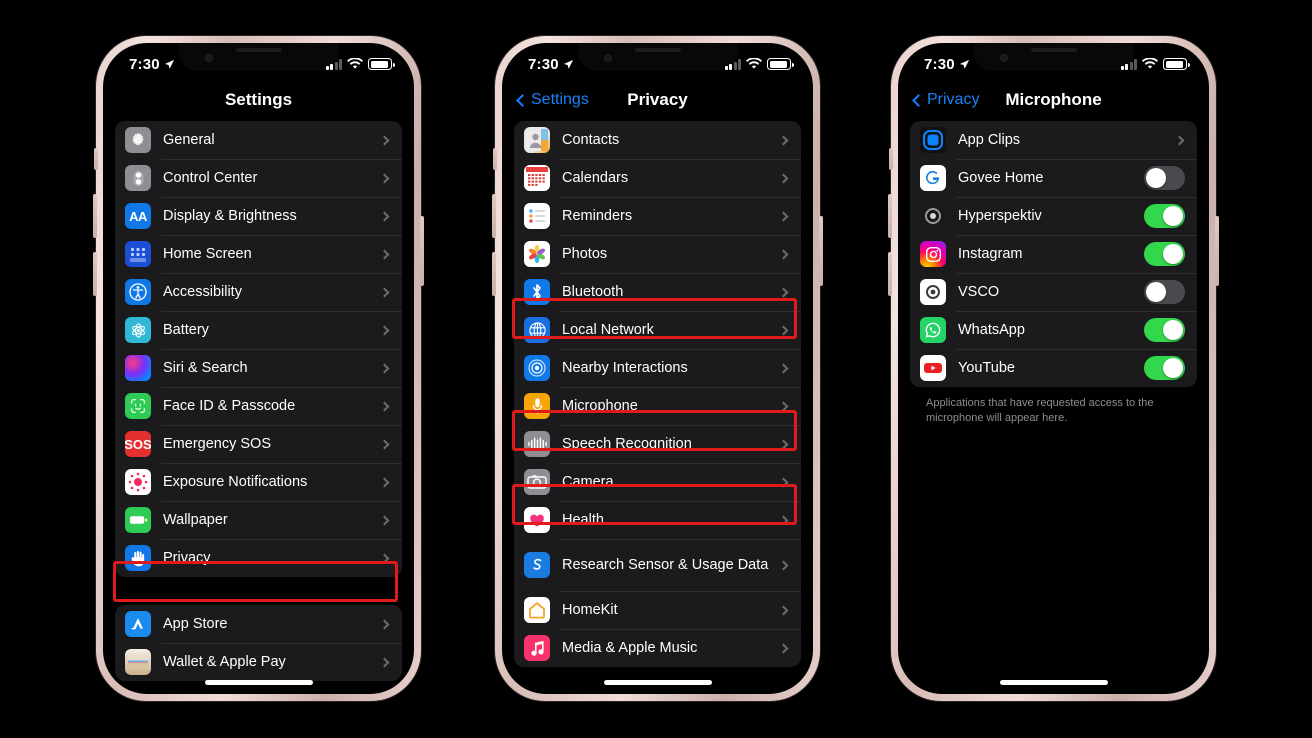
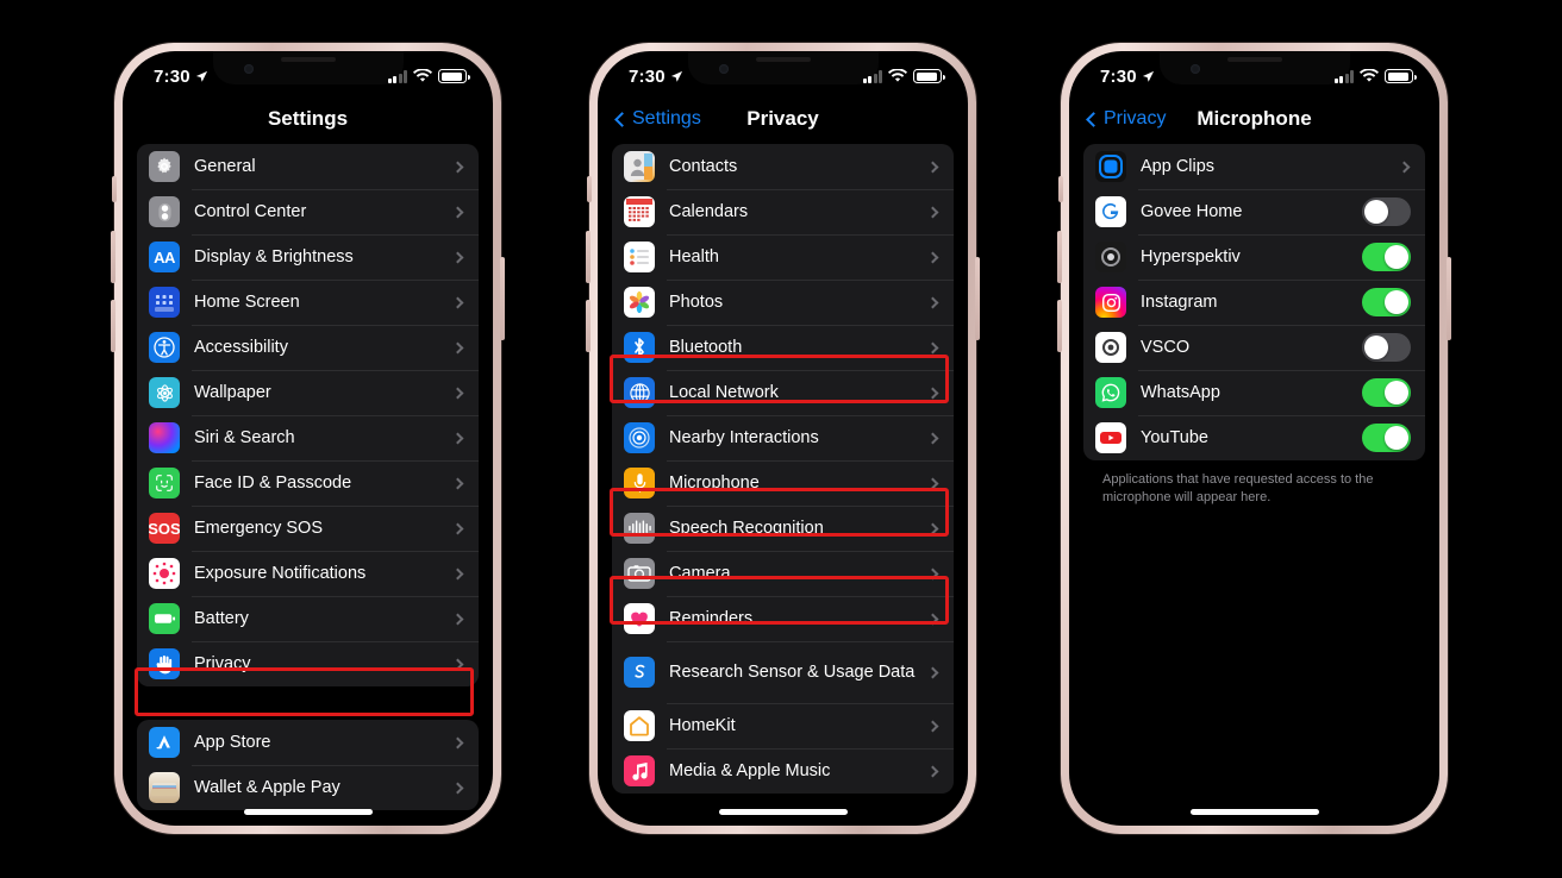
  7:30
  Settings
  General
  Control Center
  AA
  Display & Brightness
  Home Screen
  Accessibility
- Battery
+ Wallpaper
  Siri & Search
  Face ID & Passcode
  SOS
  Emergency SOS
  Exposure Notifications
- Wallpaper
+ Battery
  Privacy
  App Store
  Wallet & Apple Pay
  7:30
  Settings
  Privacy
  Contacts
  Calendars
- Reminders
+ Health
  Photos
  Bluetooth
  Local Network
  Nearby Interactions
  Microphone
  Speech Recognition
  Camera
- Health
+ Reminders
  Research Sensor & Usage Data
  HomeKit
  Media & Apple Music
  7:30
  Privacy
  Microphone
  App Clips
  Govee Home
  Hyperspektiv
  Instagram
  VSCO
  WhatsApp
  YouTube
  Applications that have requested access to the microphone will appear here.
